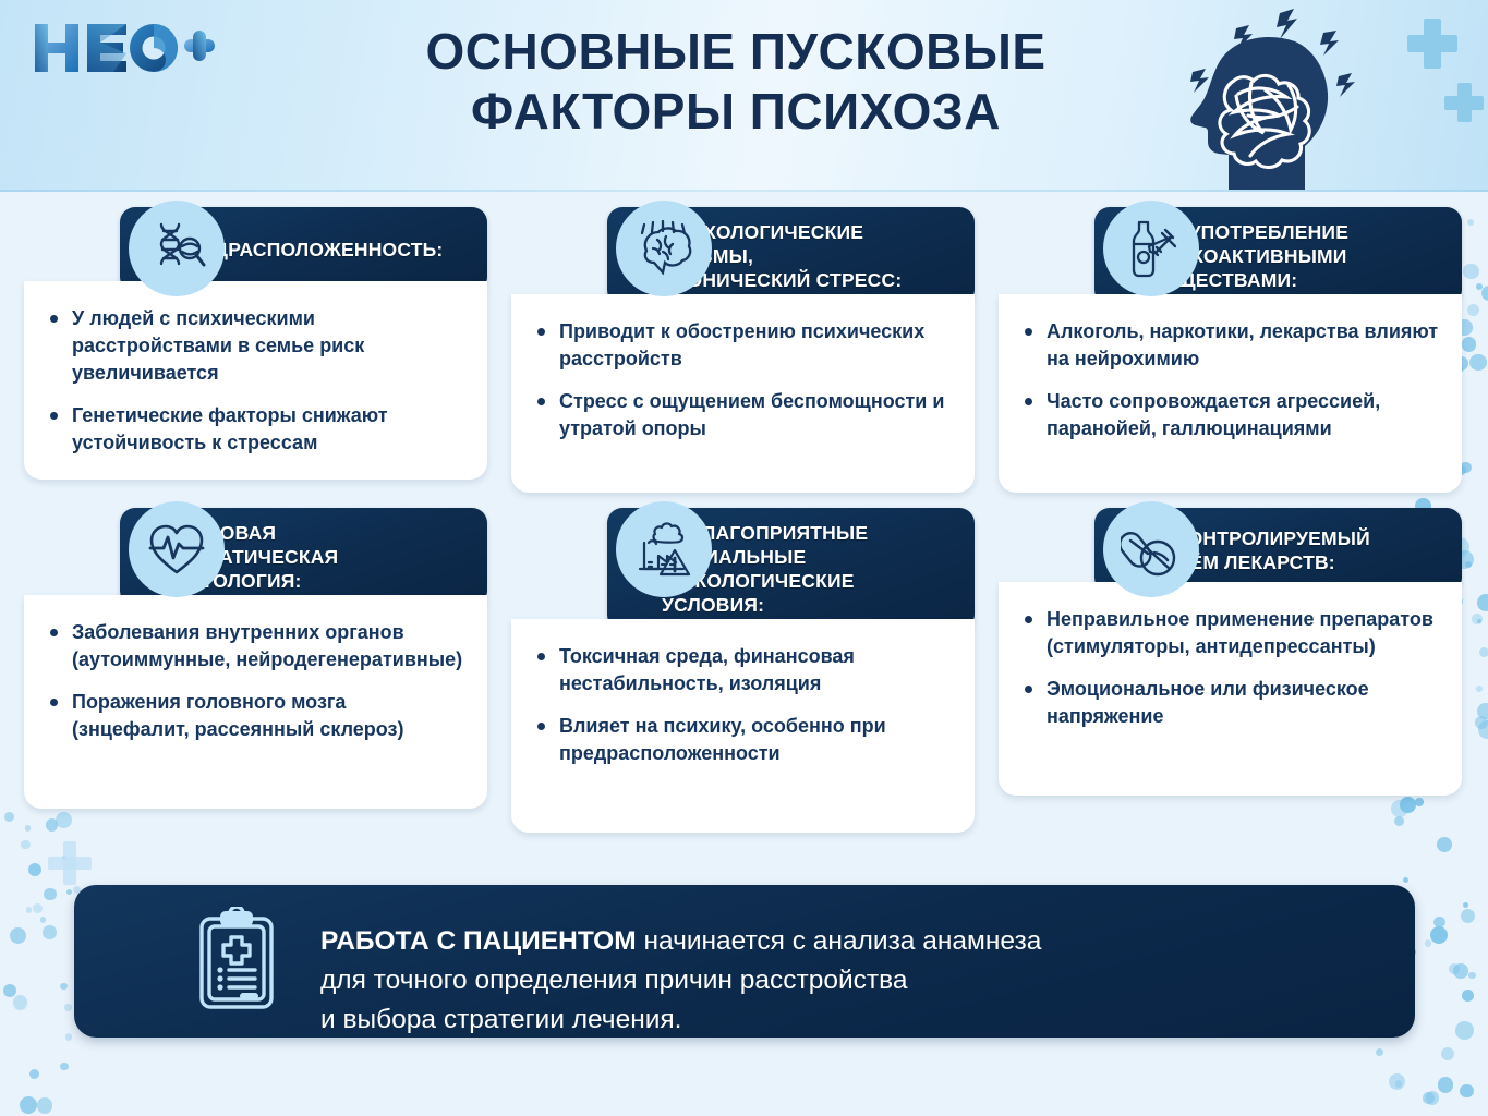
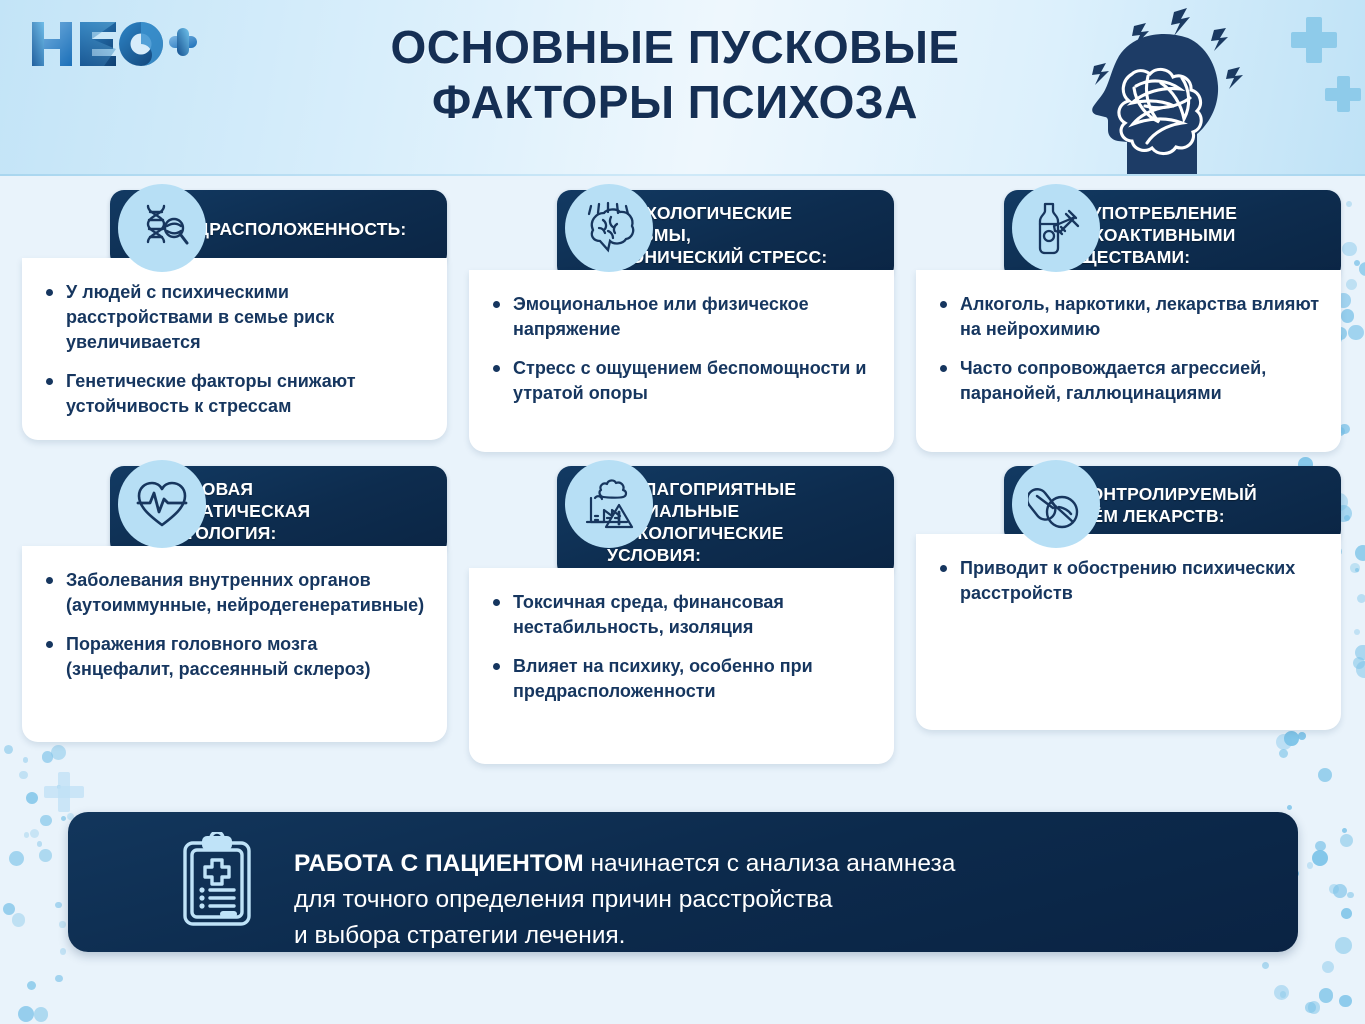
  ОСНОВНЫЕ ПУСКОВЫЕ
  ФАКТОРЫ ПСИХОЗА
  РАСПОЛОЖЕННОСТЬ:
  У людей с психическими расстройствами в семье риск увеличивается
  Генетические факторы снижают устойчивость к стрессам
  НИЧЕСКИЙ СТРЕСС:
- Приводит к обострению психических расстройств
+ Эмоциональное или физическое напряжение
  Стресс с ощущением беспомощности и утратой опоры
  ПОТРЕБЛЕНИЕ
  ОАКТИВНЫМИ
  ЕСТВАМИ:
  Алкоголь, наркотики, лекарства влияют на нейрохимию
  Часто сопровождается агрессией, паранойей, галлюцинациями
  АТИЧЕСКАЯ
  ОЛОГИЯ:
  Заболевания внутренних органов (аутоиммунные, нейродегенеративные)
  Поражения головного мозга (знцефалит, рассеянный склероз)
  АГОПРИЯТНЫЕ
  ИАЛЬНЫЕ
  КОЛОГИЧЕСКИЕ УСЛОВИЯ:
  Токсичная среда, финансовая нестабильность, изоляция
  Влияет на психику, особенно при предрасположенности
  НТРОЛИРУЕМЫЙ
  М ЛЕКАРСТВ:
- Неправильное применение препаратов (стимуляторы, антидепрессанты)
- Эмоциональное или физическое напряжение
+ Приводит к обострению психических расстройств
  РАБОТА С ПАЦИЕНТОМ начинается с анализа анамнеза
  для точного определения причин расстройства
  и выбора стратегии лечения.
